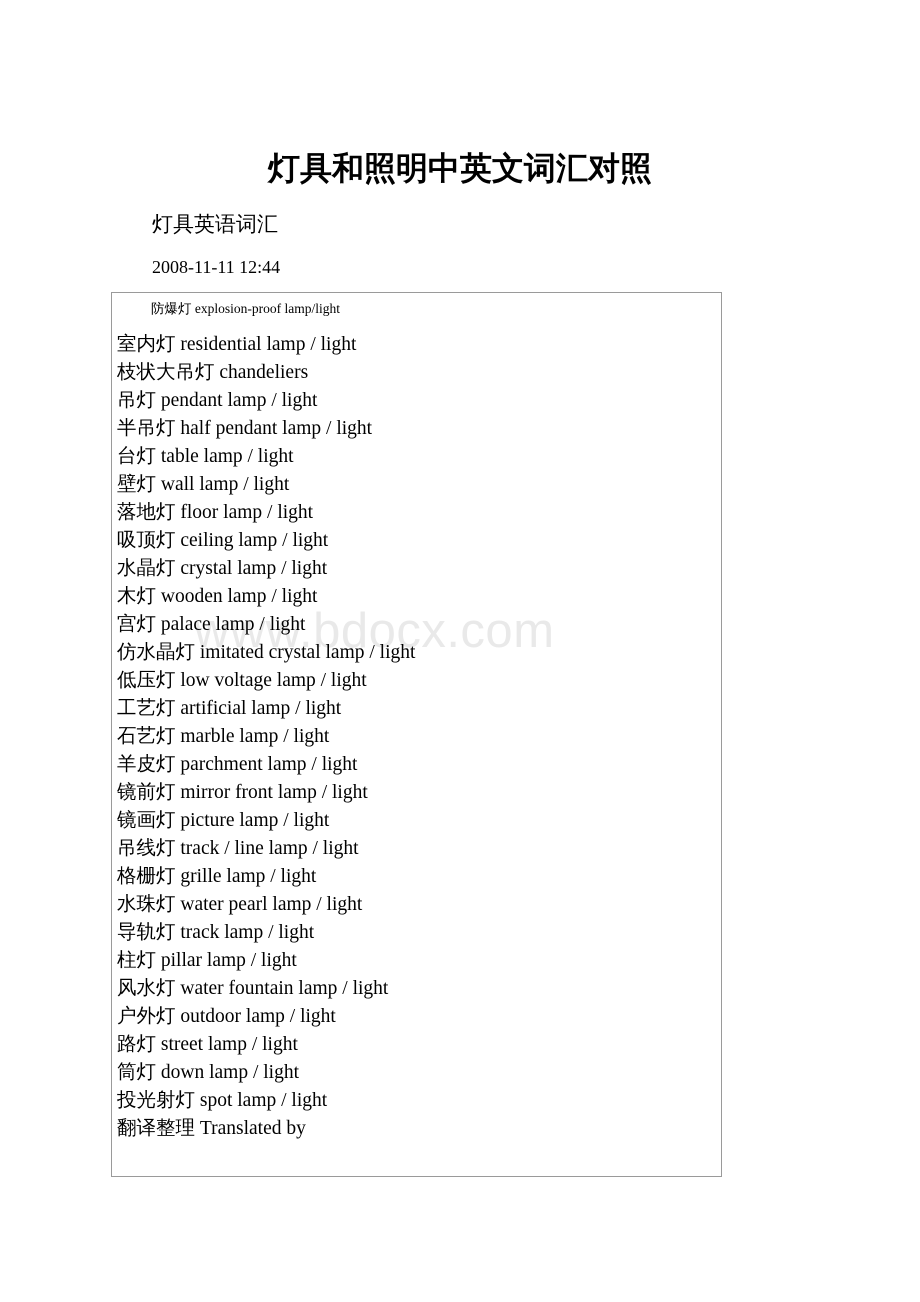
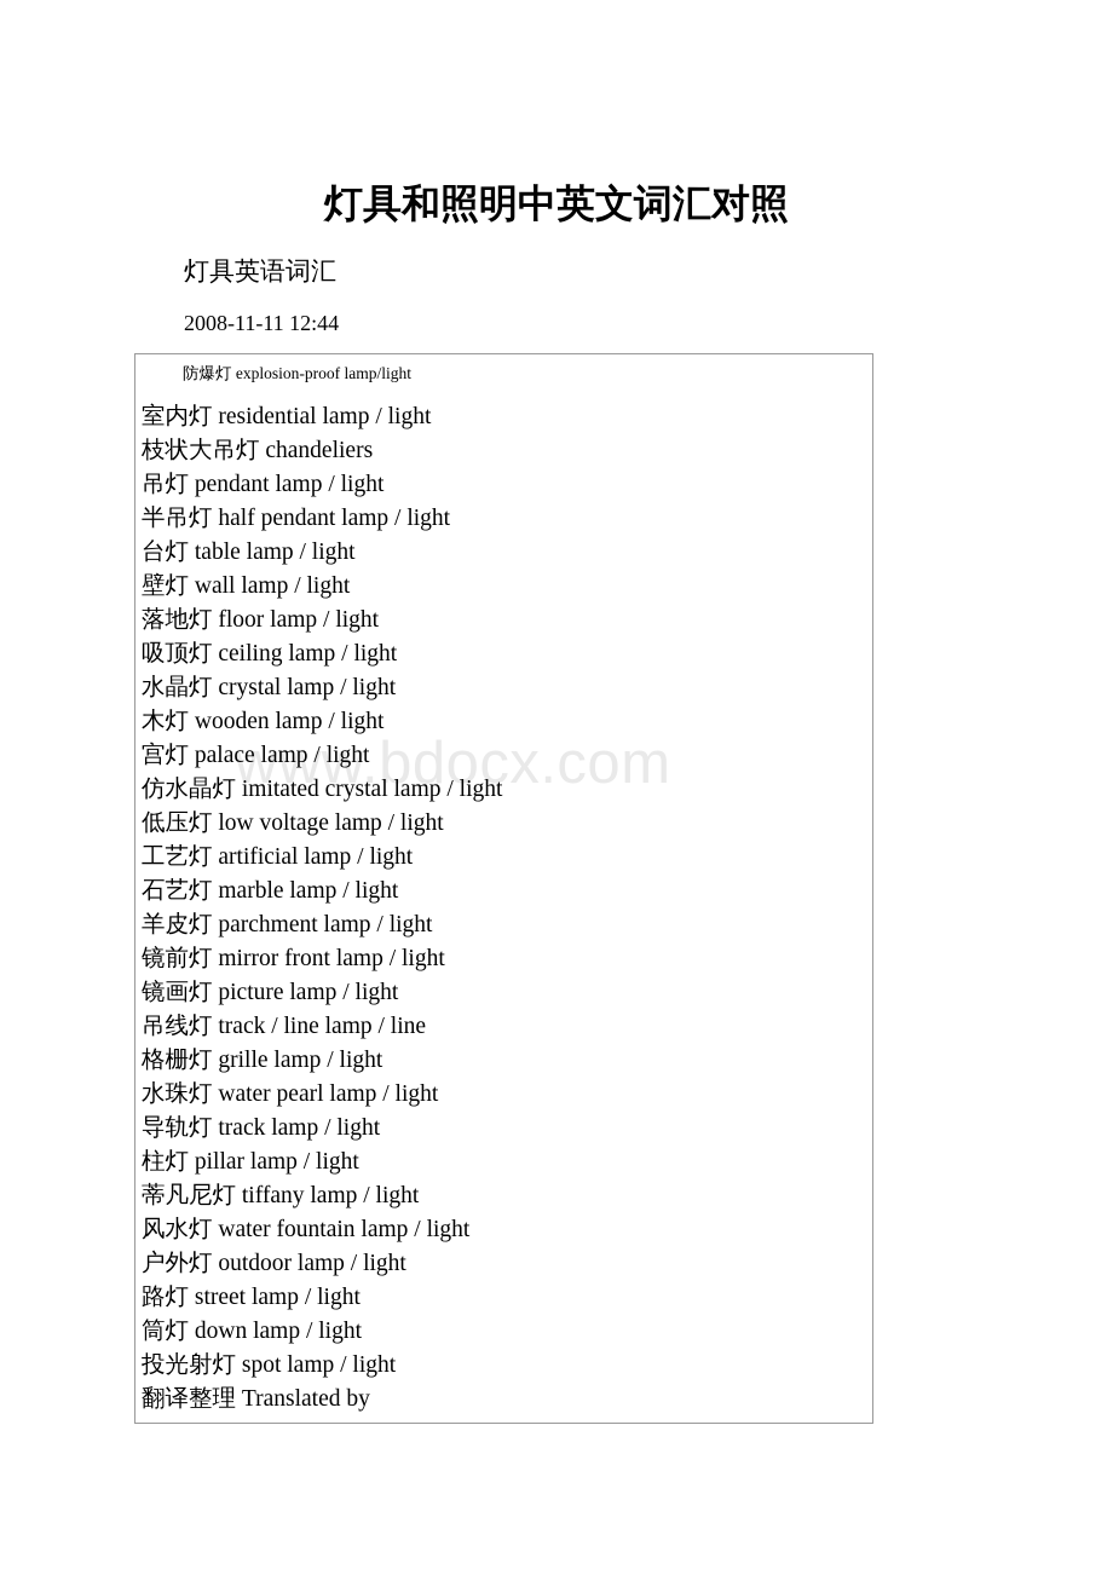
  灯具和照明中英文词汇对照
  灯具英语词汇
  2008-11-11 12:44
  www.bdocx.com
  防爆灯 explosion-proof lamp/light
  室内灯 residential lamp / light
  枝状大吊灯 chandeliers
  吊灯 pendant lamp / light
  半吊灯 half pendant lamp / light
  台灯 table lamp / light
  壁灯 wall lamp / light
  落地灯 floor lamp / light
  吸顶灯 ceiling lamp / light
  水晶灯 crystal lamp / light
  木灯 wooden lamp / light
  宫灯 palace lamp / light
  仿水晶灯 imitated crystal lamp / light
  低压灯 low voltage lamp / light
  工艺灯 artificial lamp / light
  石艺灯 marble lamp / light
  羊皮灯 parchment lamp / light
  镜前灯 mirror front lamp / light
  镜画灯 picture lamp / light
- 吊线灯 track / line lamp / light
+ 吊线灯 track / line lamp / line
  格栅灯 grille lamp / light
  水珠灯 water pearl lamp / light
  导轨灯 track lamp / light
  柱灯 pillar lamp / light
+ 蒂凡尼灯 tiffany lamp / light
  风水灯 water fountain lamp / light
  户外灯 outdoor lamp / light
  路灯 street lamp / light
  筒灯 down lamp / light
  投光射灯 spot lamp / light
  翻译整理 Translated by
